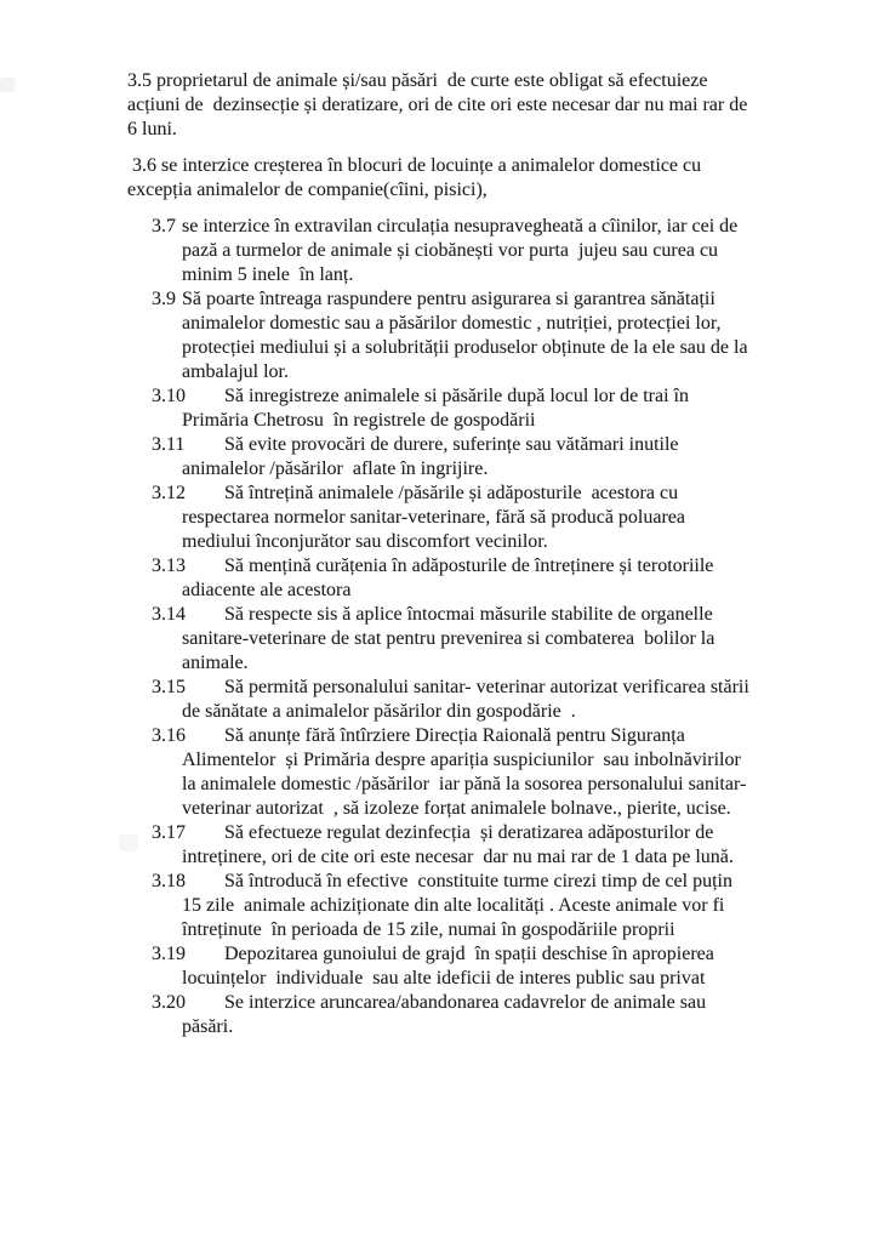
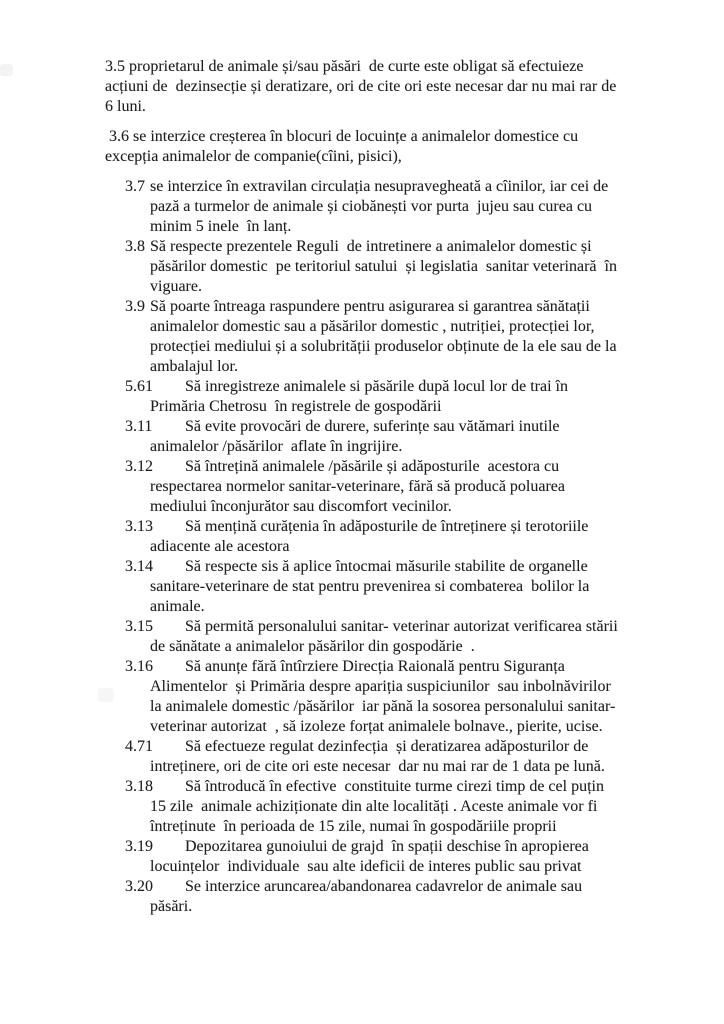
  3.5 proprietarul de animale și/sau păsări de curte este obligat să efectuieze
  acțiuni de dezinsecție și deratizare, ori de cite ori este necesar dar nu mai rar de
  6 luni.
  3.6 se interzice creșterea în blocuri de locuințe a animalelor domestice cu
  excepția animalelor de companie(cîini, pisici),
  3.7 se interzice în extravilan circulația nesupravegheată a cîinilor, iar cei de
  pază a turmelor de animale și ciobănești vor purta jujeu sau curea cu
  minim 5 inele în lanț.
+ 3.8 Să respecte prezentele Reguli de intretinere a animalelor domestic și
+ păsărilor domestic pe teritoriul satului și legislatia sanitar veterinară în
+ viguare.
  3.9 Să poarte întreaga raspundere pentru asigurarea si garantrea sănătații
  animalelor domestic sau a păsărilor domestic , nutriției, protecției lor,
  protecției mediului și a solubrității produselor obținute de la ele sau de la
  ambalajul lor.
- 3.10 Să inregistreze animalele si păsările după locul lor de trai în
+ 5.61 Să inregistreze animalele si păsările după locul lor de trai în
  Primăria Chetrosu în registrele de gospodării
  3.11 Să evite provocări de durere, suferințe sau vătămari inutile
  animalelor /păsărilor aflate în ingrijire.
  3.12 Să întrețină animalele /păsările și adăposturile acestora cu
  respectarea normelor sanitar-veterinare, fără să producă poluarea
  mediului înconjurător sau discomfort vecinilor.
  3.13 Să mențină curățenia în adăposturile de întreținere și terotoriile
  adiacente ale acestora
  3.14 Să respecte sis ă aplice întocmai măsurile stabilite de organelle
  sanitare-veterinare de stat pentru prevenirea si combaterea bolilor la
  animale.
  3.15 Să permită personalului sanitar- veterinar autorizat verificarea stării
  de sănătate a animalelor păsărilor din gospodărie .
  3.16 Să anunțe fără întîrziere Direcția Raională pentru Siguranța
  Alimentelor și Primăria despre apariția suspiciunilor sau inbolnăvirilor
  la animalele domestic /păsărilor iar pănă la sosorea personalului sanitar-
  veterinar autorizat , să izoleze forțat animalele bolnave., pierite, ucise.
- 3.17 Să efectueze regulat dezinfecția și deratizarea adăposturilor de
+ 4.71 Să efectueze regulat dezinfecția și deratizarea adăposturilor de
  intreținere, ori de cite ori este necesar dar nu mai rar de 1 data pe lună.
  3.18 Să întroducă în efective constituite turme cirezi timp de cel puțin
  15 zile animale achiziționate din alte localități . Aceste animale vor fi
  întreținute în perioada de 15 zile, numai în gospodăriile proprii
  3.19 Depozitarea gunoiului de grajd în spații deschise în apropierea
  locuințelor individuale sau alte ideficii de interes public sau privat
  3.20 Se interzice aruncarea/abandonarea cadavrelor de animale sau
  păsări.
